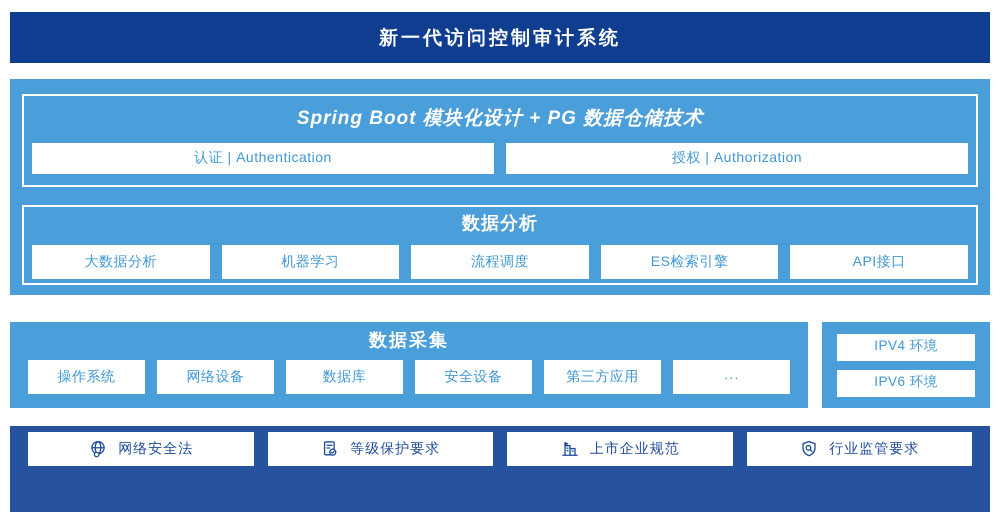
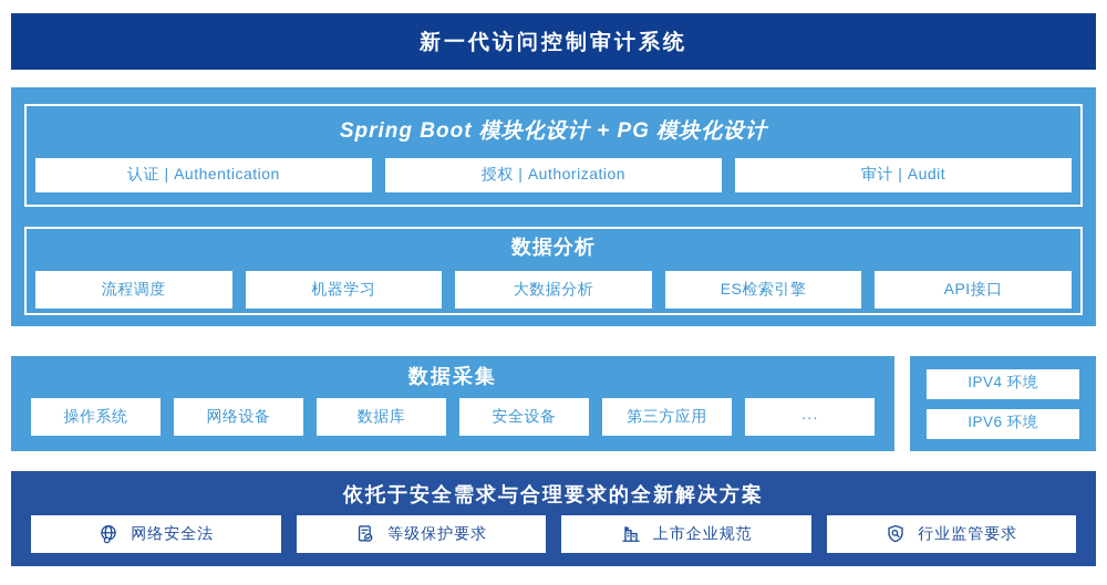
  新一代访问控制审计系统
- Spring Boot 模块化设计 + PG 数据仓储技术
+ Spring Boot 模块化设计 + PG 模块化设计
  认证 | Authentication
  授权 | Authorization
+ 审计 | Audit
  数据分析
- 大数据分析
+ 流程调度
  机器学习
- 流程调度
+ 大数据分析
  ES检索引擎
  API接口
  数据采集
  操作系统
  网络设备
  数据库
  安全设备
  第三方应用
  ···
  IPV4 环境
  IPV6 环境
+ 依托于安全需求与合理要求的全新解决方案
  网络安全法
  等级保护要求
  上市企业规范
  行业监管要求
